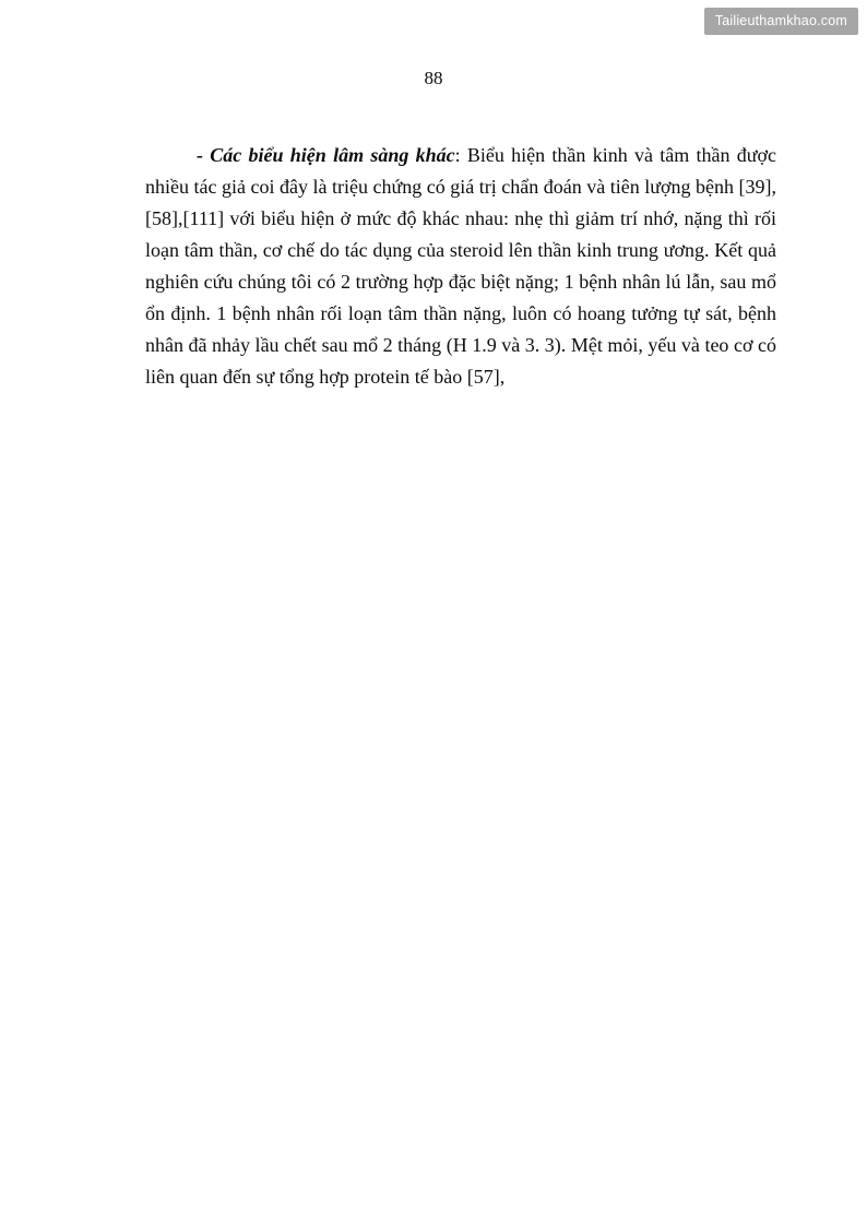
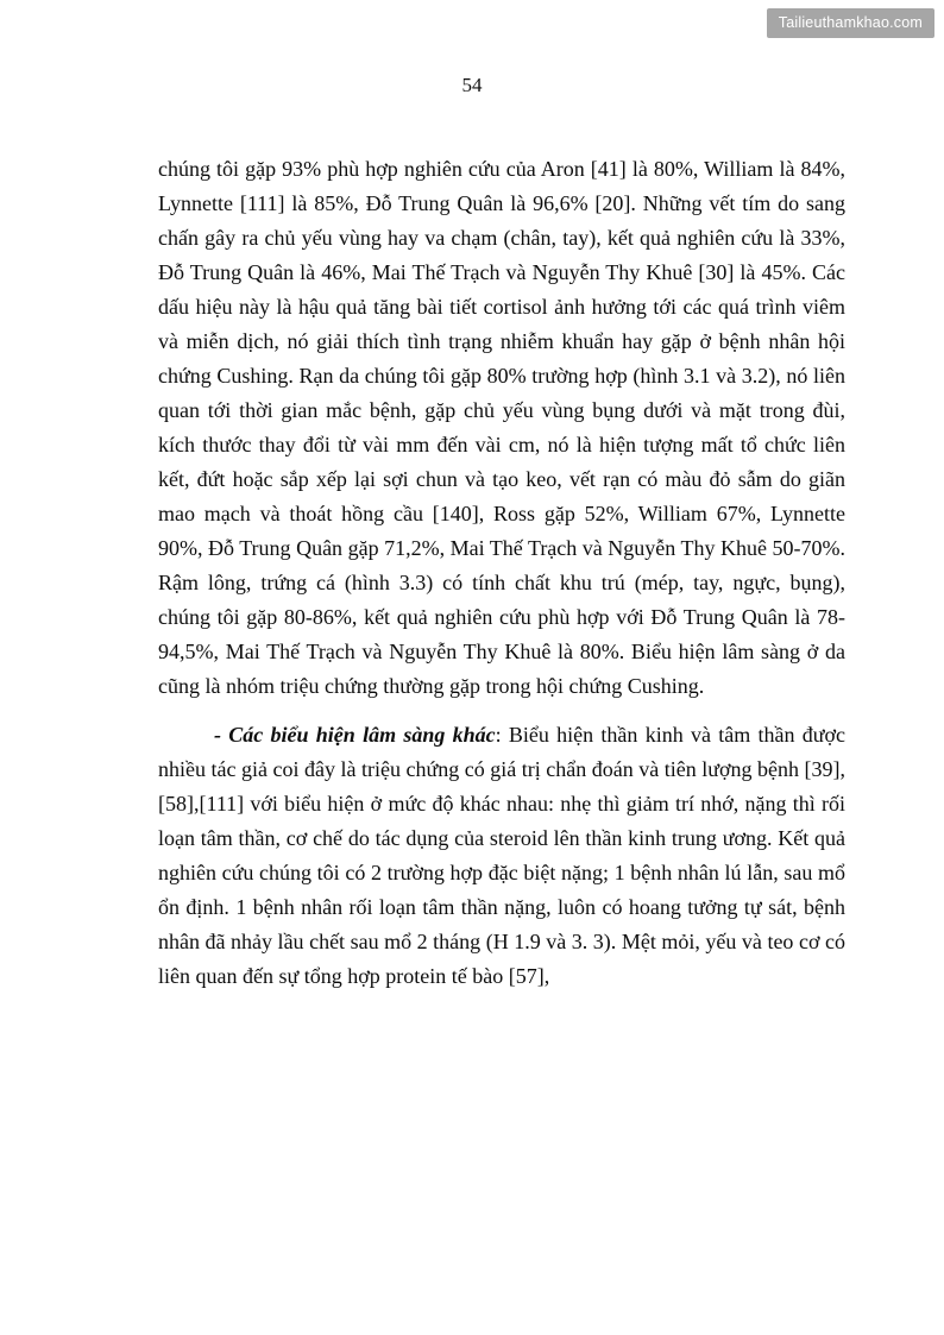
  Tailieuthamkhao.com
- 88
+ 54
+ chúng tôi gặp 93% phù hợp nghiên cứu của Aron [41] là 80%, William là 84%, Lynnette [111] là 85%, Đỗ Trung Quân là 96,6% [20]. Những vết tím do sang chấn gây ra chủ yếu vùng hay va chạm (chân, tay), kết quả nghiên cứu là 33%, Đỗ Trung Quân là 46%, Mai Thế Trạch và Nguyễn Thy Khuê [30] là 45%. Các dấu hiệu này là hậu quả tăng bài tiết cortisol ảnh hưởng tới các quá trình viêm và miễn dịch, nó giải thích tình trạng nhiễm khuẩn hay gặp ở bệnh nhân hội chứng Cushing. Rạn da chúng tôi gặp 80% trường hợp (hình 3.1 và 3.2), nó liên quan tới thời gian mắc bệnh, gặp chủ yếu vùng bụng dưới và mặt trong đùi, kích thước thay đổi từ vài mm đến vài cm, nó là hiện tượng mất tổ chức liên kết, đứt hoặc sắp xếp lại sợi chun và tạo keo, vết rạn có màu đỏ sẫm do giãn mao mạch và thoát hồng cầu [140], Ross gặp 52%, William 67%, Lynnette 90%, Đỗ Trung Quân gặp 71,2%, Mai Thế Trạch và Nguyễn Thy Khuê 50-70%. Rậm lông, trứng cá (hình 3.3) có tính chất khu trú (mép, tay, ngực, bụng), chúng tôi gặp 80-86%, kết quả nghiên cứu phù hợp với Đỗ Trung Quân là 78-94,5%, Mai Thế Trạch và Nguyễn Thy Khuê là 80%. Biểu hiện lâm sàng ở da cũng là nhóm triệu chứng thường gặp trong hội chứng Cushing.
  - Các biểu hiện lâm sàng khác: Biểu hiện thần kinh và tâm thần được nhiều tác giả coi đây là triệu chứng có giá trị chẩn đoán và tiên lượng bệnh [39],[58],[111] với biểu hiện ở mức độ khác nhau: nhẹ thì giảm trí nhớ, nặng thì rối loạn tâm thần, cơ chế do tác dụng của steroid lên thần kinh trung ương. Kết quả nghiên cứu chúng tôi có 2 trường hợp đặc biệt nặng; 1 bệnh nhân lú lẫn, sau mổ ổn định. 1 bệnh nhân rối loạn tâm thần nặng, luôn có hoang tưởng tự sát, bệnh nhân đã nhảy lầu chết sau mổ 2 tháng (H 1.9 và 3. 3). Mệt mỏi, yếu và teo cơ có liên quan đến sự tổng hợp protein tế bào [57],
